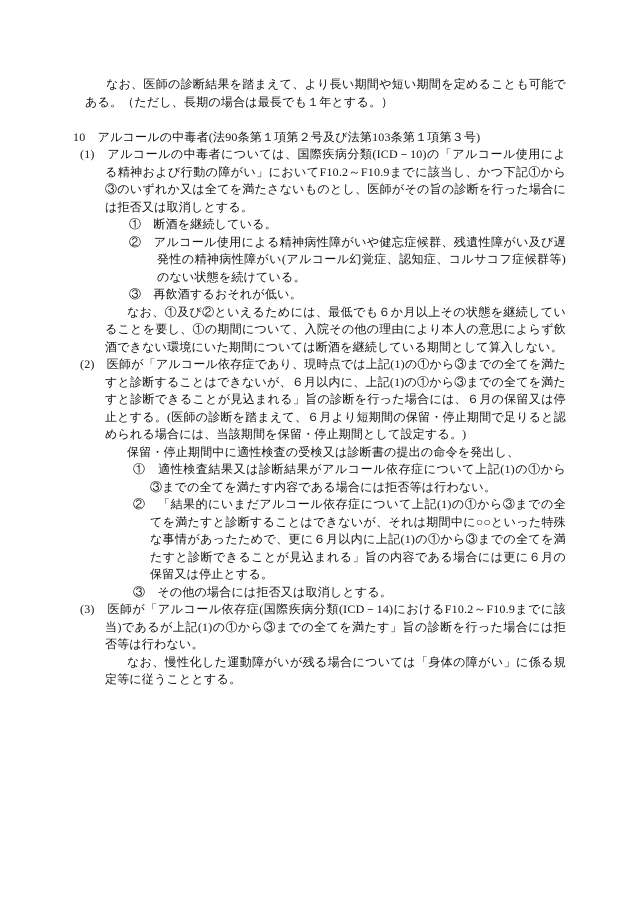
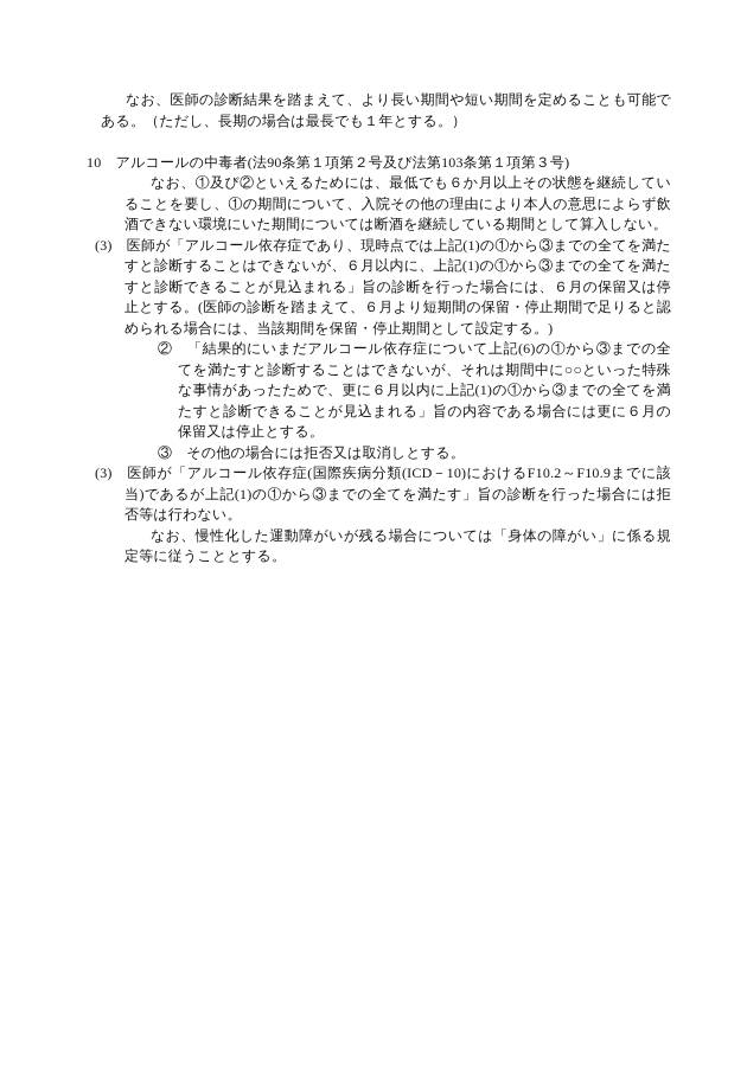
  なお、医師の診断結果を踏まえて、より長い期間や短い期間を定めることも可能である。（ただし、長期の場合は最長でも１年とする。）
  10 アルコールの中毒者(法90条第１項第２号及び法第103条第１項第３号)
- (1) アルコールの中毒者については、国際疾病分類(ICD－10)の「アルコール使用による精神および行動の障がい」においてF10.2～F10.9までに該当し、かつ下記①から③のいずれか又は全てを満たさないものとし、医師がその旨の診断を行った場合には拒否又は取消しとする。
- ① 断酒を継続している。
- ② アルコール使用による精神病性障がいや健忘症候群、残遺性障がい及び遅発性の精神病性障がい(アルコール幻覚症、認知症、コルサコフ症候群等)のない状態を続けている。
- ③ 再飲酒するおそれが低い。
  なお、①及び②といえるためには、最低でも６か月以上その状態を継続していることを要し、①の期間について、入院その他の理由により本人の意思によらず飲酒できない環境にいた期間については断酒を継続している期間として算入しない。
- (2) 医師が「アルコール依存症であり、現時点では上記(1)の①から③までの全てを満たすと診断することはできないが、６月以内に、上記(1)の①から③までの全てを満たすと診断できることが見込まれる」旨の診断を行った場合には、６月の保留又は停止とする。(医師の診断を踏まえて、６月より短期間の保留・停止期間で足りると認められる場合には、当該期間を保留・停止期間として設定する。)
+ (3) 医師が「アルコール依存症であり、現時点では上記(1)の①から③までの全てを満たすと診断することはできないが、６月以内に、上記(1)の①から③までの全てを満たすと診断できることが見込まれる」旨の診断を行った場合には、６月の保留又は停止とする。(医師の診断を踏まえて、６月より短期間の保留・停止期間で足りると認められる場合には、当該期間を保留・停止期間として設定する。)
- 保留・停止期間中に適性検査の受検又は診断書の提出の命令を発出し、
- ① 適性検査結果又は診断結果がアルコール依存症について上記(1)の①から③までの全てを満たす内容である場合には拒否等は行わない。
- ② 「結果的にいまだアルコール依存症について上記(1)の①から③までの全てを満たすと診断することはできないが、それは期間中に○○といった特殊な事情があったためで、更に６月以内に上記(1)の①から③までの全てを満たすと診断できることが見込まれる」旨の内容である場合には更に６月の保留又は停止とする。
+ ② 「結果的にいまだアルコール依存症について上記(6)の①から③までの全てを満たすと診断することはできないが、それは期間中に○○といった特殊な事情があったためで、更に６月以内に上記(1)の①から③までの全てを満たすと診断できることが見込まれる」旨の内容である場合には更に６月の保留又は停止とする。
  ③ その他の場合には拒否又は取消しとする。
- (3) 医師が「アルコール依存症(国際疾病分類(ICD－14)におけるF10.2～F10.9までに該当)であるが上記(1)の①から③までの全てを満たす」旨の診断を行った場合には拒否等は行わない。
+ (3) 医師が「アルコール依存症(国際疾病分類(ICD－10)におけるF10.2～F10.9までに該当)であるが上記(1)の①から③までの全てを満たす」旨の診断を行った場合には拒否等は行わない。
  なお、慢性化した運動障がいが残る場合については「身体の障がい」に係る規定等に従うこととする。
